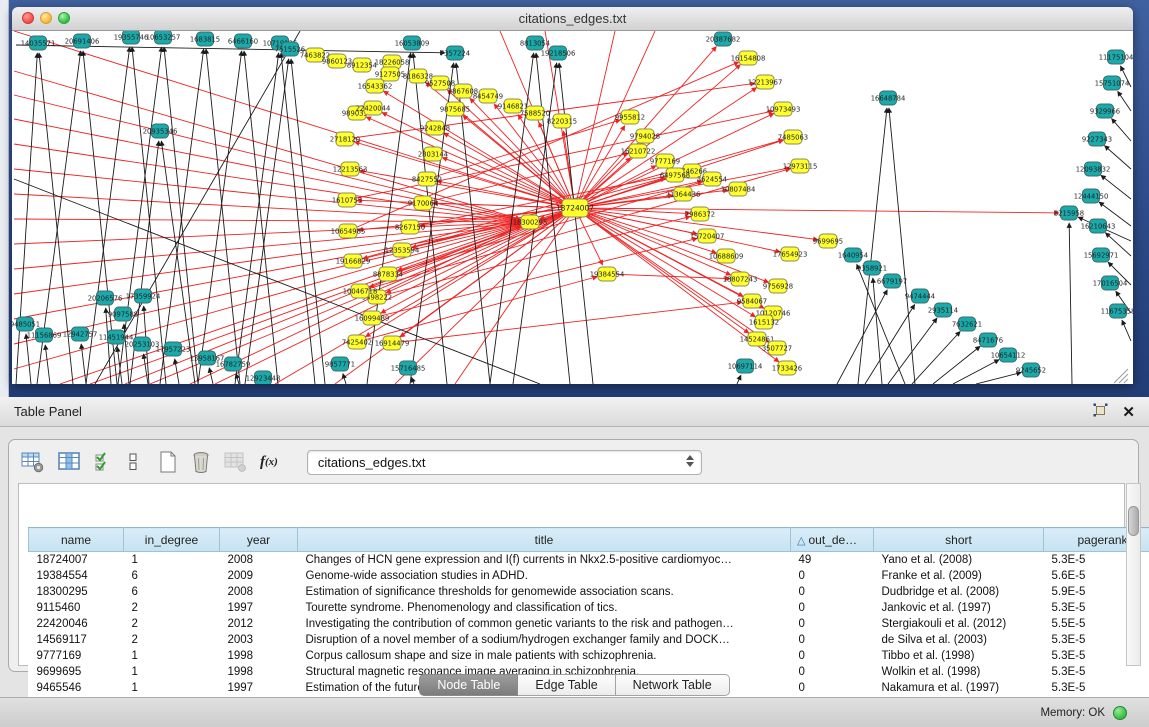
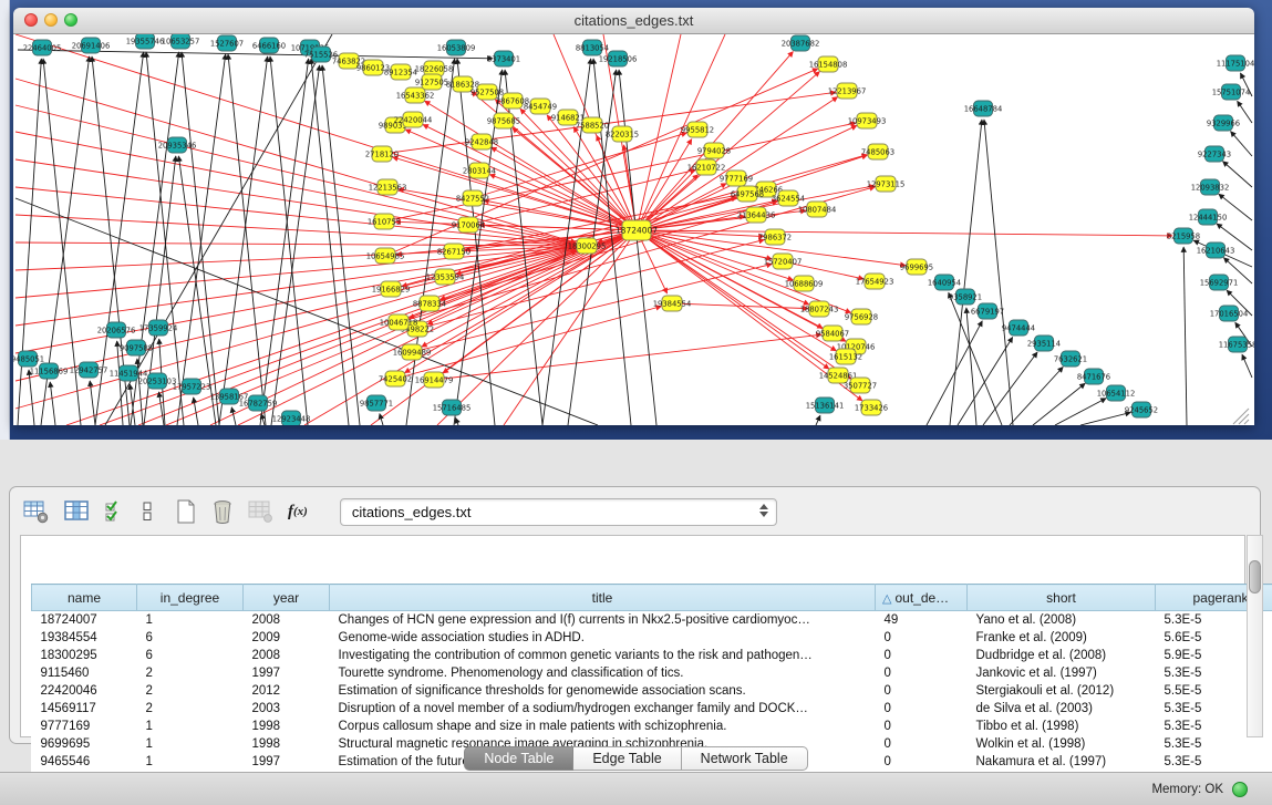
  citations_edges.txt
  18300295
  2803144
  8427552
  9170064
  8267150
  12353594
  8878334
  498222
  16099489
  16914479
  7425402
  10046718
  19166829
  10654985
  1610755
  12213563
  2718120
  98903
  16543362
  7463822
  9860123
  8912354
  18226058
  9127505
  22420044
  8186328
  9527508
  9242848
  2867608
  8454749
  9146821
  7588520
  8220315
  9875685
  16154808
  12213967
  10973493
  7485063
  12973115
  20387682
  9955812
  9794028
  16210722
  9777169
  46266
  6497568
  3624554
  21364436
  10807484
  7986372
  15720407
  10688609
  17654923
  18807243
  9756928
  9584067
  10120746
  1615132
  14524861
  3507727
  1733426
  9699695
  19384554
  1640954
  9358921
  16648784
  9485051
  11156869
  12942757
  20206576
  11451944
  9097588
  17359924
  20253103
  17957223
  13958167
  16782759
  12923448
  9857771
  15716485
- 10697114
+ 15136141
- 14035571
+ 22464005
  20691406
  19355746
  10653257
- 1683815
+ 1527607
  6466160
  20935346
  8813054
  19218506
- 7357224
+ 8373401
  16053809
  7515526
  15751074
  9329966
  9227343
  12093832
  12444150
  8215958
  16210643
  15692971
  17016504
  1167535
  11175104
  6679197
  9474444
  2935114
  7632621
  8471676
  10654112
  9245652
  18724007
- Table Panel
- ✕
  f
  (x)
  citations_edges.txt
  name	in_degree	year	title	△ out_de…	short	pagerank
  18724007	1	2008	Changes of HCN gene expression and I(f) currents in Nkx2.5-positive cardiomyoc…	49	Yano et al. (2008)	5.3E-5
  19384554	6	2009	Genome-wide association studies in ADHD.	0	Franke et al. (2009)	5.6E-5
- 18300295	6	2008	Estimation of significance thresholds for genomewide association scans.	0	Dudbridge et al. (2008)	5.9E-5
+ 18300295	6	2008	Investigating the contribution of common genetic variants to the risk and pathogen…	0	Dudbridge et al. (2008)	5.9E-5
  9115460	2	1997	Tourette syndrome. Phenomenology and classification of tics.	0	Jankovic et al. (1997)	5.3E-5
- 22420046	2	2012	Investigating the contribution of common genetic variants to the risk and pathogen…	0	Stergiakouli et al. (2012)	5.5E-5
+ 22420046	2	2012	Estimation of significance thresholds for genomewide association scans.	0	Stergiakouli et al. (2012)	5.5E-5
  14569117	2	2003	Disruption of a novel member of a sodium/hydrogen exchanger family and DOCK…	0	de Silva et al. (2003)	5.3E-5
  9777169	1	1998	Corpus callosum shape and size in male patients with schizophrenia.	0	Tibbo et al. (1998)	5.3E-5
  9699695	1	1998	Structural magnetic resonance image averaging in schizophrenia.	0	Wolkin et al. (1998)	5.3E-5
  Node Table
  Edge Table
  Network Table
  Memory: OK
